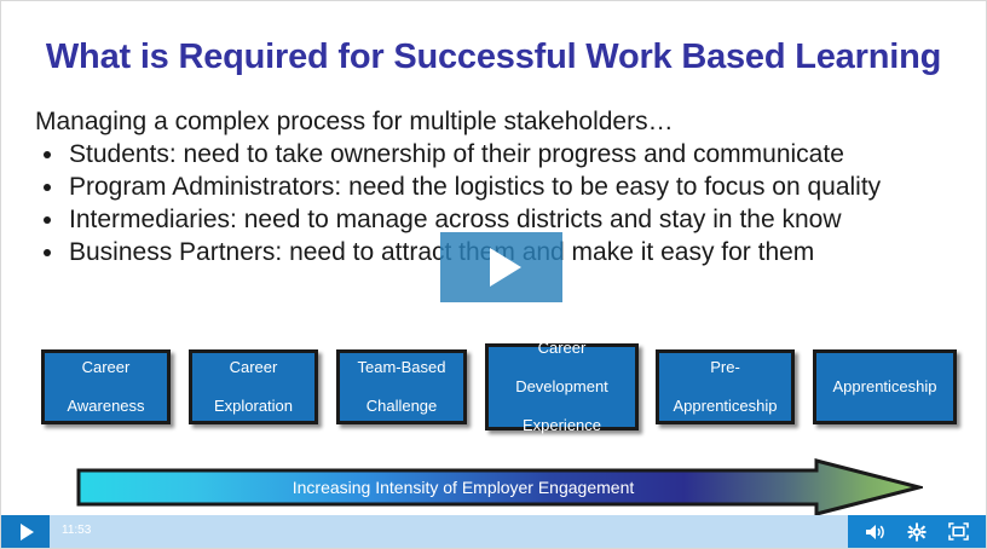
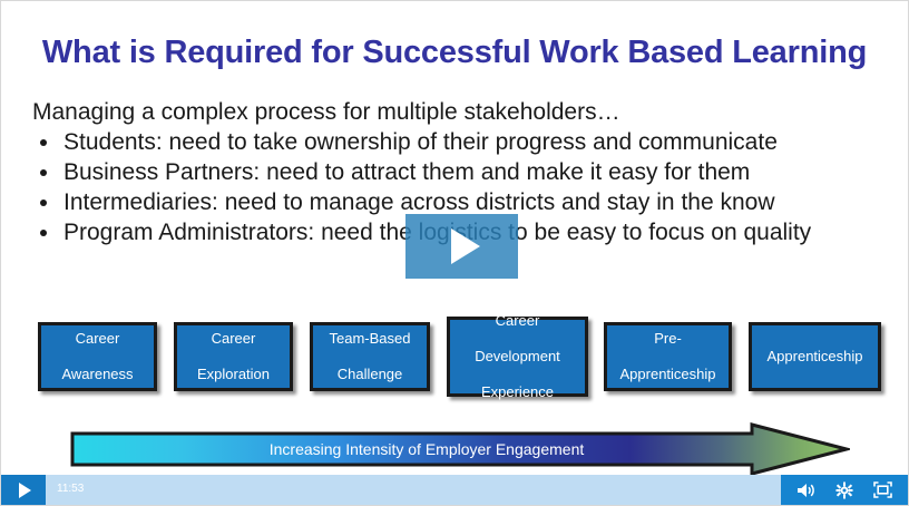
  What is Required for Successful Work Based Learning
  Managing a complex process for multiple stakeholders…
  Students: need to take ownership of their progress and communicate
- Program Administrators: need the logistics to be easy to focus on quality
+ Business Partners: need to attract them and make it easy for them
  Intermediaries: need to manage across districts and stay in the know
- Business Partners: need to attract them and make it easy for them
+ Program Administrators: need the logistics to be easy to focus on quality
  Career
  Awareness
  Career
  Exploration
  Team-Based
  Challenge
  Career
  Development
  Experience
  Pre-
  Apprenticeship
  Apprenticeship
  Increasing Intensity of Employer Engagement
  11:53
